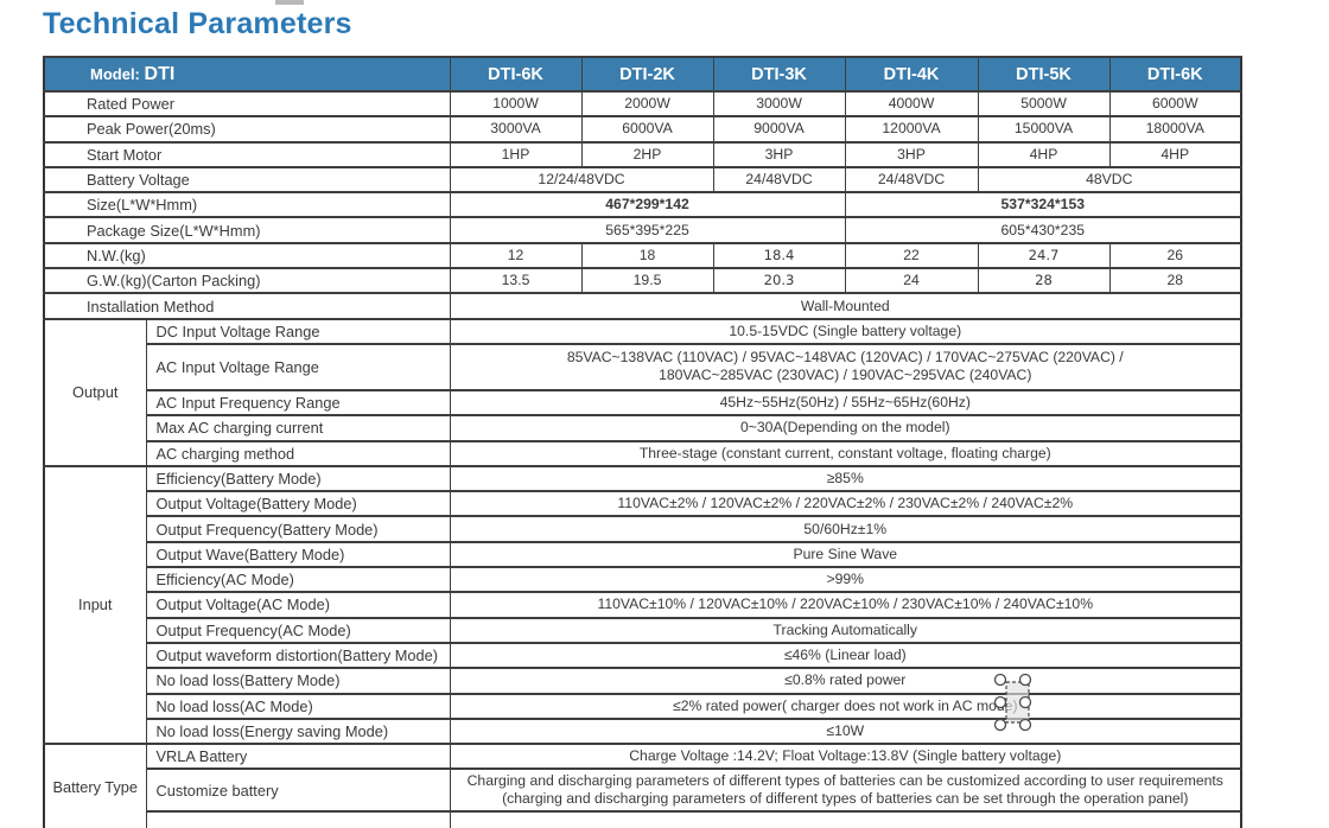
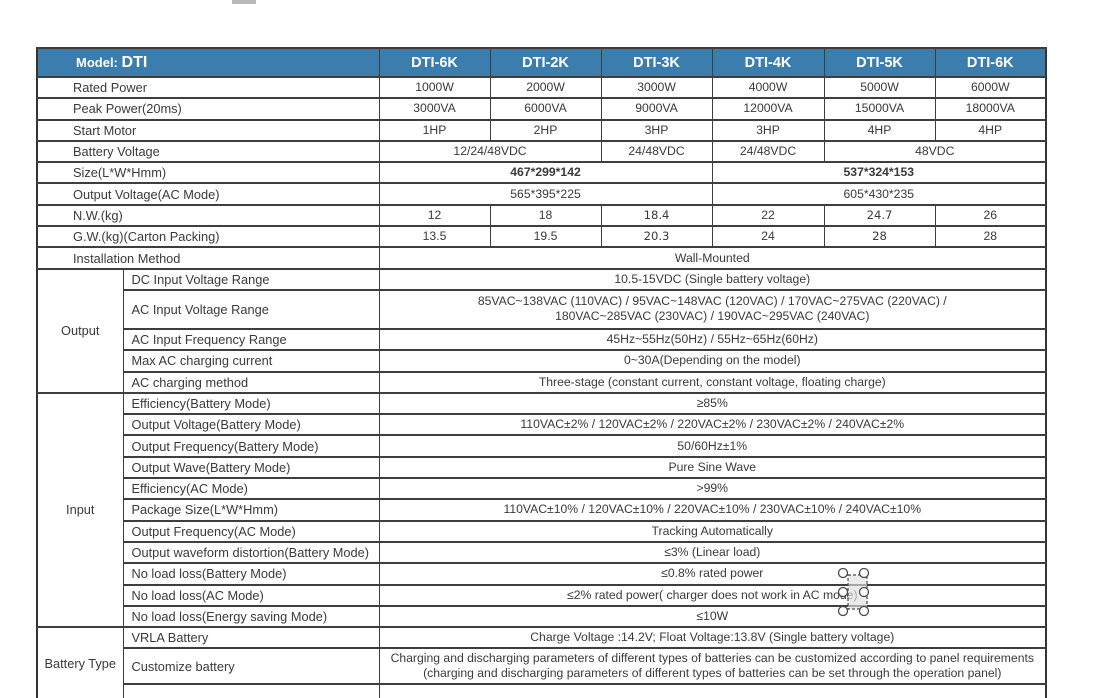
- Technical Parameters
  Model: DTI	DTI-6K	DTI-2K	DTI-3K	DTI-4K	DTI-5K	DTI-6K
  Rated Power	1000W	2000W	3000W	4000W	5000W	6000W
  Peak Power(20ms)	3000VA	6000VA	9000VA	12000VA	15000VA	18000VA
  Start Motor	1HP	2HP	3HP	3HP	4HP	4HP
  Battery Voltage	12/24/48VDC	24/48VDC	24/48VDC	48VDC
  Size(L*W*Hmm)	467*299*142	537*324*153
- Package Size(L*W*Hmm)	565*395*225	605*430*235
+ Output Voltage(AC Mode)	565*395*225	605*430*235
  N.W.(kg)	12	18	18.4	22	24.7	26
  G.W.(kg)(Carton Packing)	13.5	19.5	20.3	24	28	28
  Installation Method	Wall-Mounted
  Output	DC Input Voltage Range	10.5-15VDC (Single battery voltage)
  AC Input Voltage Range	85VAC~138VAC (110VAC) / 95VAC~148VAC (120VAC) / 170VAC~275VAC (220VAC) / 180VAC~285VAC (230VAC) / 190VAC~295VAC (240VAC)
  AC Input Frequency Range	45Hz~55Hz(50Hz) / 55Hz~65Hz(60Hz)
  Max AC charging current	0~30A(Depending on the model)
  AC charging method	Three-stage (constant current, constant voltage, floating charge)
  Input	Efficiency(Battery Mode)	≥85%
  Output Voltage(Battery Mode)	110VAC±2% / 120VAC±2% / 220VAC±2% / 230VAC±2% / 240VAC±2%
  Output Frequency(Battery Mode)	50/60Hz±1%
  Output Wave(Battery Mode)	Pure Sine Wave
  Efficiency(AC Mode)	>99%
- Output Voltage(AC Mode)	110VAC±10% / 120VAC±10% / 220VAC±10% / 230VAC±10% / 240VAC±10%
+ Package Size(L*W*Hmm)	110VAC±10% / 120VAC±10% / 220VAC±10% / 230VAC±10% / 240VAC±10%
  Output Frequency(AC Mode)	Tracking Automatically
- Output waveform distortion(Battery Mode)	≤46% (Linear load)
+ Output waveform distortion(Battery Mode)	≤3% (Linear load)
  No load loss(Battery Mode)	≤0.8% rated power
  No load loss(AC Mode)	≤2% rated power( charger does not work in AC moe)
  No load loss(Energy saving Mode)	≤10W
  Battery Type	VRLA Battery	Charge Voltage :14.2V; Float Voltage:13.8V (Single battery voltage)
- Customize battery	Charging and discharging parameters of different types of batteries can be customized according to user requirements (charging and discharging parameters of different types of batteries can be set through the operation panel)
+ Customize battery	Charging and discharging parameters of different types of batteries can be customized according to panel requirements (charging and discharging parameters of different types of batteries can be set through the operation panel)
